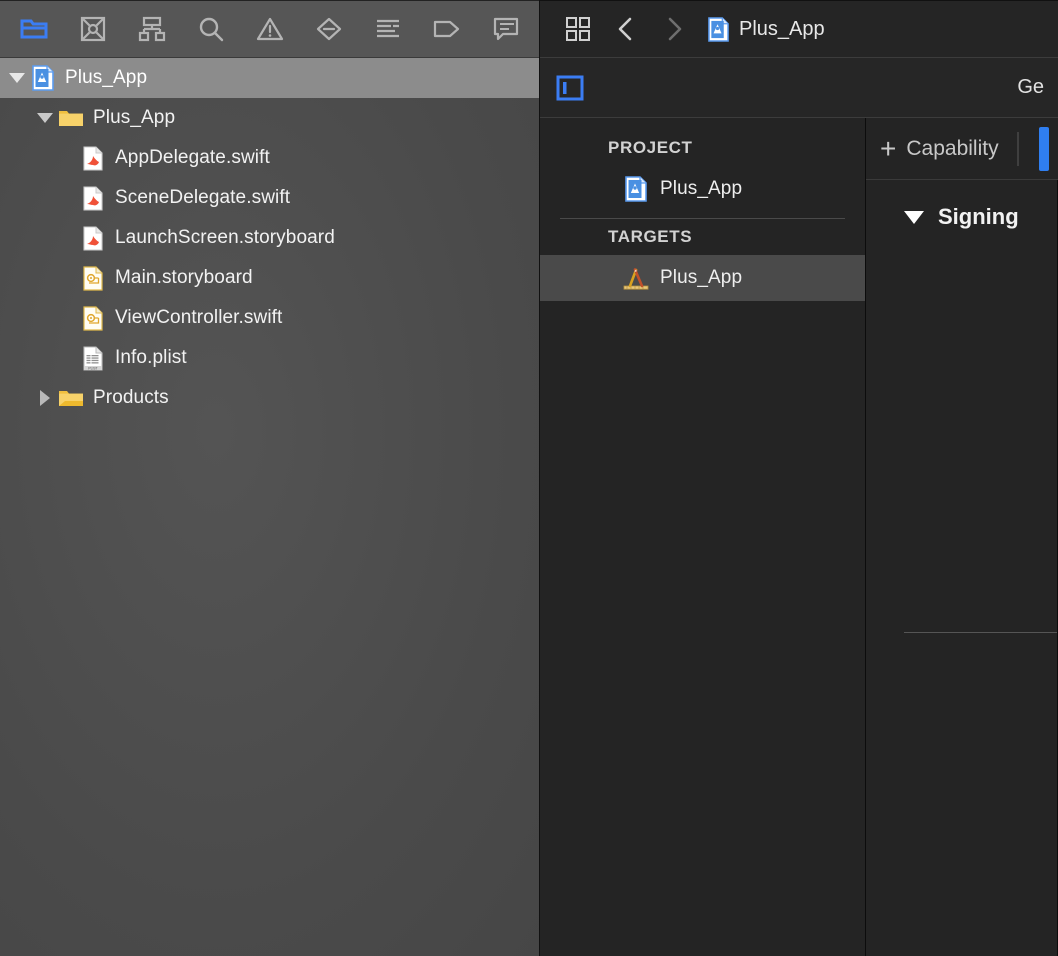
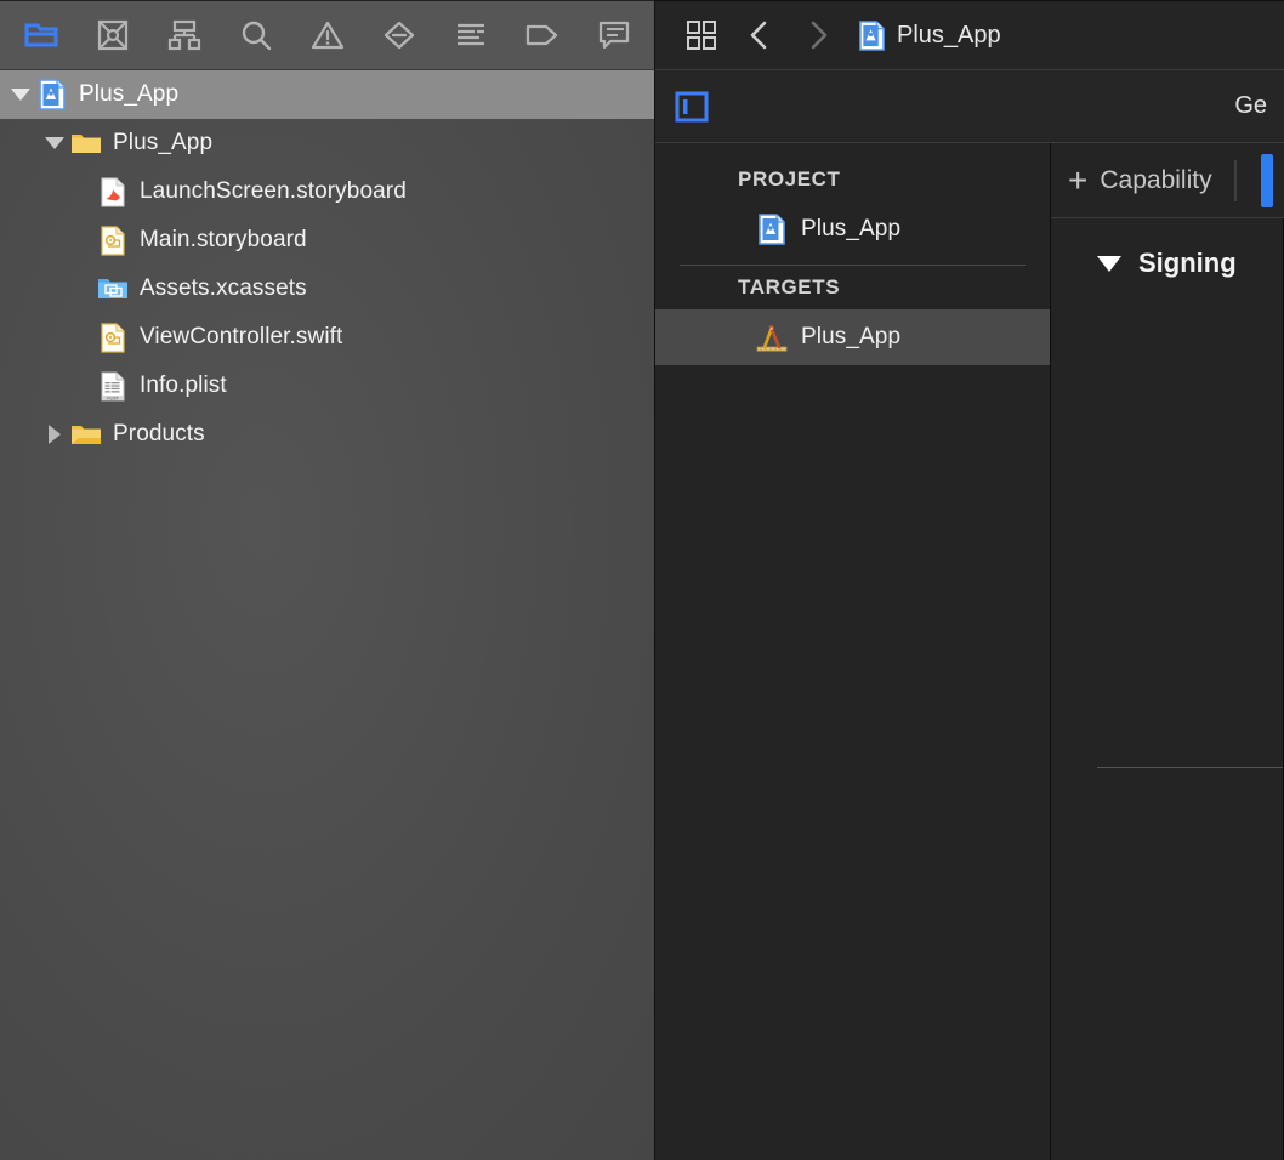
  Plus_App
  Plus_App
- AppDelegate.swift
- SceneDelegate.swift
  LaunchScreen.storyboard
  Main.storyboard
+ Assets.xcassets
  ViewController.swift
  Info.plist
  Products
  Plus_App
  Ge
  PROJECT
  Plus_App
  TARGETS
  Plus_App
  +
  Capability
  Signing
